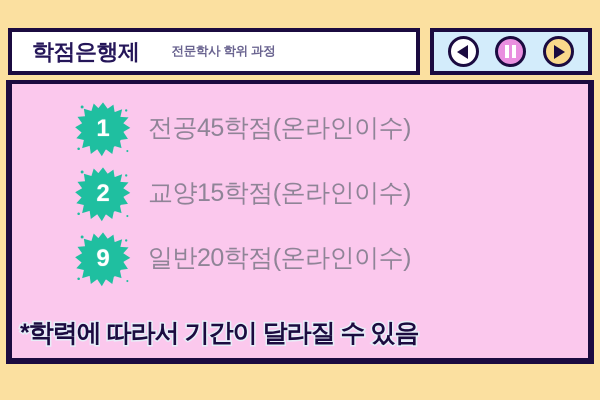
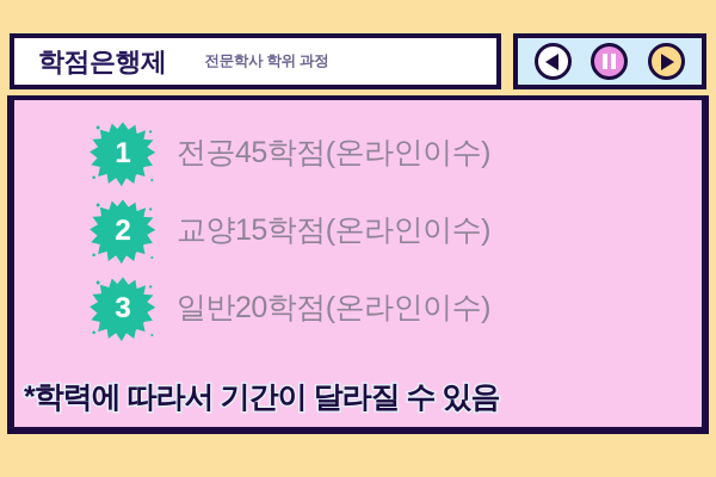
  학점은행제
  전문학사 학위 과정
  1
  전공45학점(온라인이수)
  2
  교양15학점(온라인이수)
- 9
+ 3
  일반20학점(온라인이수)
  *학력에 따라서 기간이 달라질 수 있음
